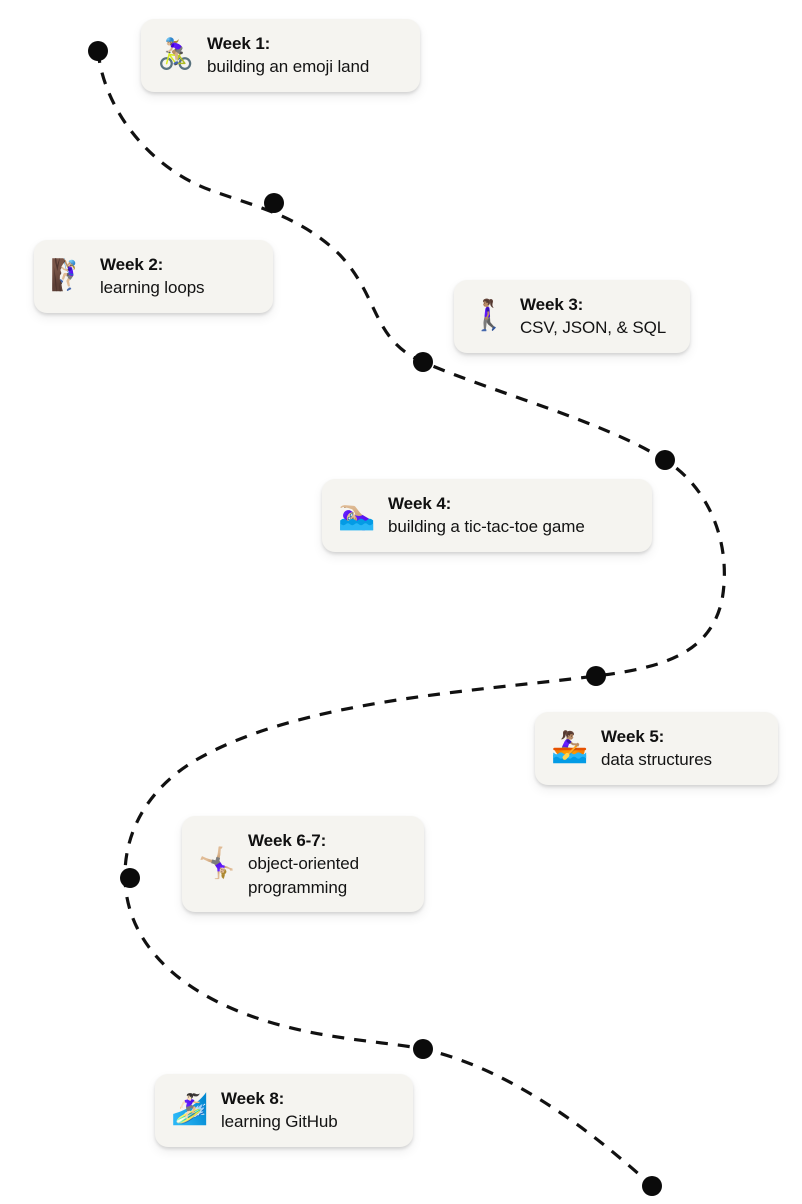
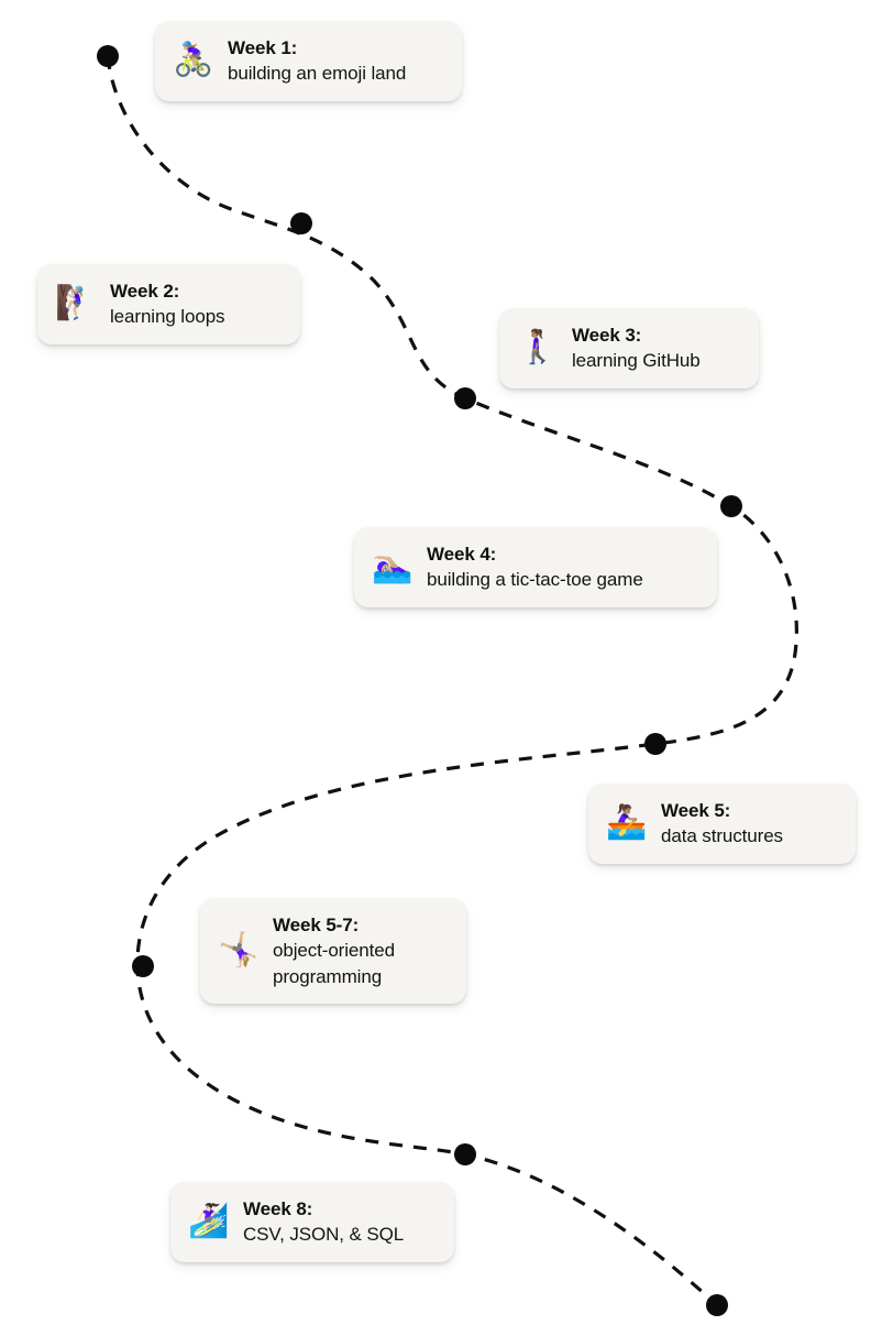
  🚴🏼‍♀️
  Week 1:
  building an emoji land
  🧗🏼‍♀️
  Week 2:
  learning loops
  🚶🏽‍♀️
  Week 3:
- CSV, JSON, & SQL
+ learning GitHub
  🏊🏼‍♀️
  Week 4:
  building a tic-tac-toe game
  🚣🏽‍♀️
  Week 5:
  data structures
  🤸🏼‍♀️
- Week 6-7:
+ Week 5-7:
  object-oriented
  programming
  🏄🏻‍♀️
  Week 8:
- learning GitHub
+ CSV, JSON, & SQL
